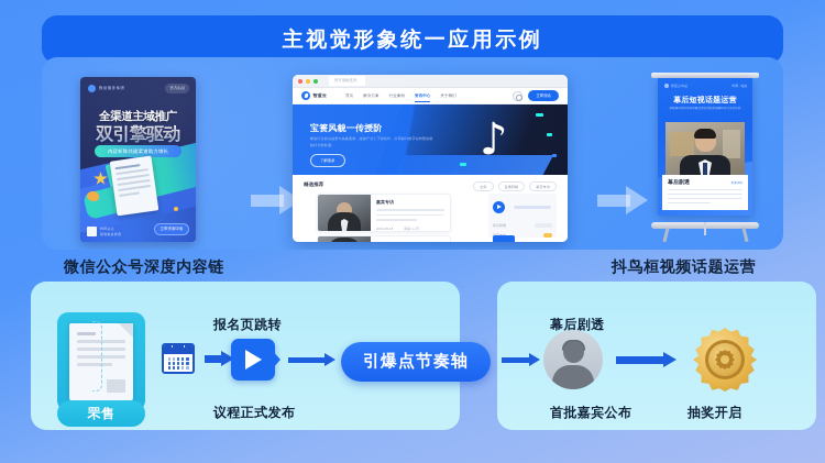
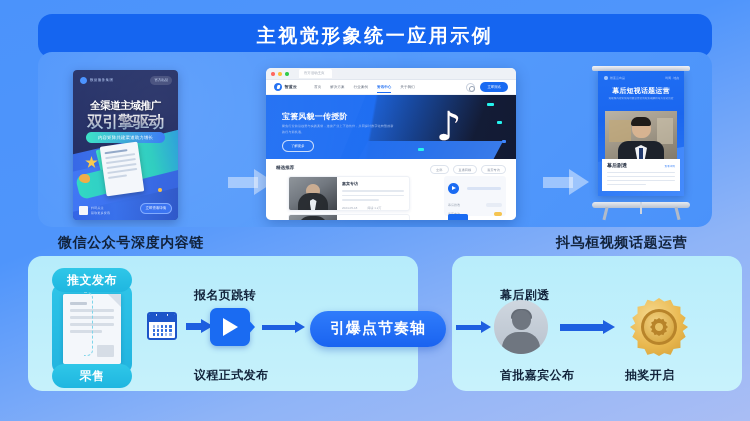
  主视觉形象统一应用示例
  微信公众号深度内容链
  抖鸟桓视频话题运营
+ 推文发布
  罘售
  报名页跳转
  议程正式发布
  引爆点节奏轴
  幕后剧透
  首批嘉宾公布
  抽奖开启
